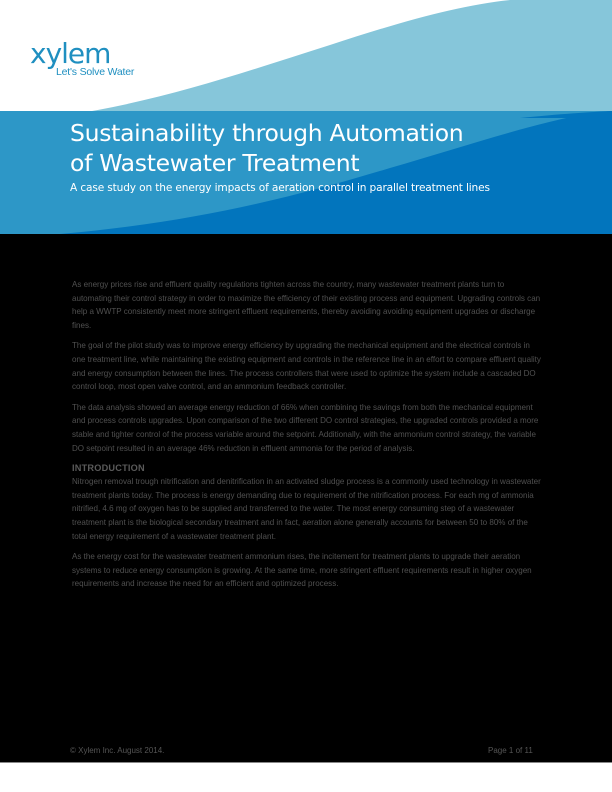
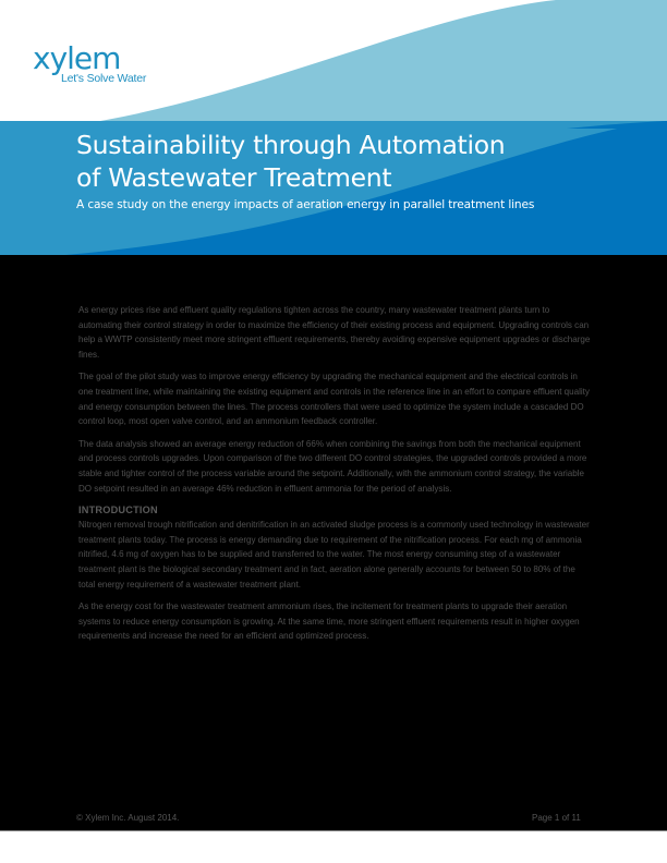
  xylem
  Let's Solve Water
  Sustainability through Automation
  of Wastewater Treatment
- A case study on the energy impacts of aeration control in parallel treatment lines
+ A case study on the energy impacts of aeration energy in parallel treatment lines
- As energy prices rise and effluent quality regulations tighten across the country, many wastewater treatment plants turn to automating their control strategy in order to maximize the efficiency of their existing process and equipment. Upgrading controls can help a WWTP consistently meet more stringent effluent requirements, thereby avoiding avoiding equipment upgrades or discharge fines.
+ As energy prices rise and effluent quality regulations tighten across the country, many wastewater treatment plants turn to automating their control strategy in order to maximize the efficiency of their existing process and equipment. Upgrading controls can help a WWTP consistently meet more stringent effluent requirements, thereby avoiding expensive equipment upgrades or discharge fines.
  The goal of the pilot study was to improve energy efficiency by upgrading the mechanical equipment and the electrical controls in one treatment line, while maintaining the existing equipment and controls in the reference line in an effort to compare effluent quality and energy consumption between the lines. The process controllers that were used to optimize the system include a cascaded DO control loop, most open valve control, and an ammonium feedback controller.
  The data analysis showed an average energy reduction of 66% when combining the savings from both the mechanical equipment and process controls upgrades. Upon comparison of the two different DO control strategies, the upgraded controls provided a more stable and tighter control of the process variable around the setpoint. Additionally, with the ammonium control strategy, the variable DO setpoint resulted in an average 46% reduction in effluent ammonia for the period of analysis.
  INTRODUCTION
  Nitrogen removal trough nitrification and denitrification in an activated sludge process is a commonly used technology in wastewater treatment plants today. The process is energy demanding due to requirement of the nitrification process. For each mg of ammonia nitrified, 4.6 mg of oxygen has to be supplied and transferred to the water. The most energy consuming step of a wastewater treatment plant is the biological secondary treatment and in fact, aeration alone generally accounts for between 50 to 80% of the total energy requirement of a wastewater treatment plant.
  As the energy cost for the wastewater treatment ammonium rises, the incitement for treatment plants to upgrade their aeration systems to reduce energy consumption is growing. At the same time, more stringent effluent requirements result in higher oxygen requirements and increase the need for an efficient and optimized process.
  © Xylem Inc. August 2014.
  Page 1 of 11
